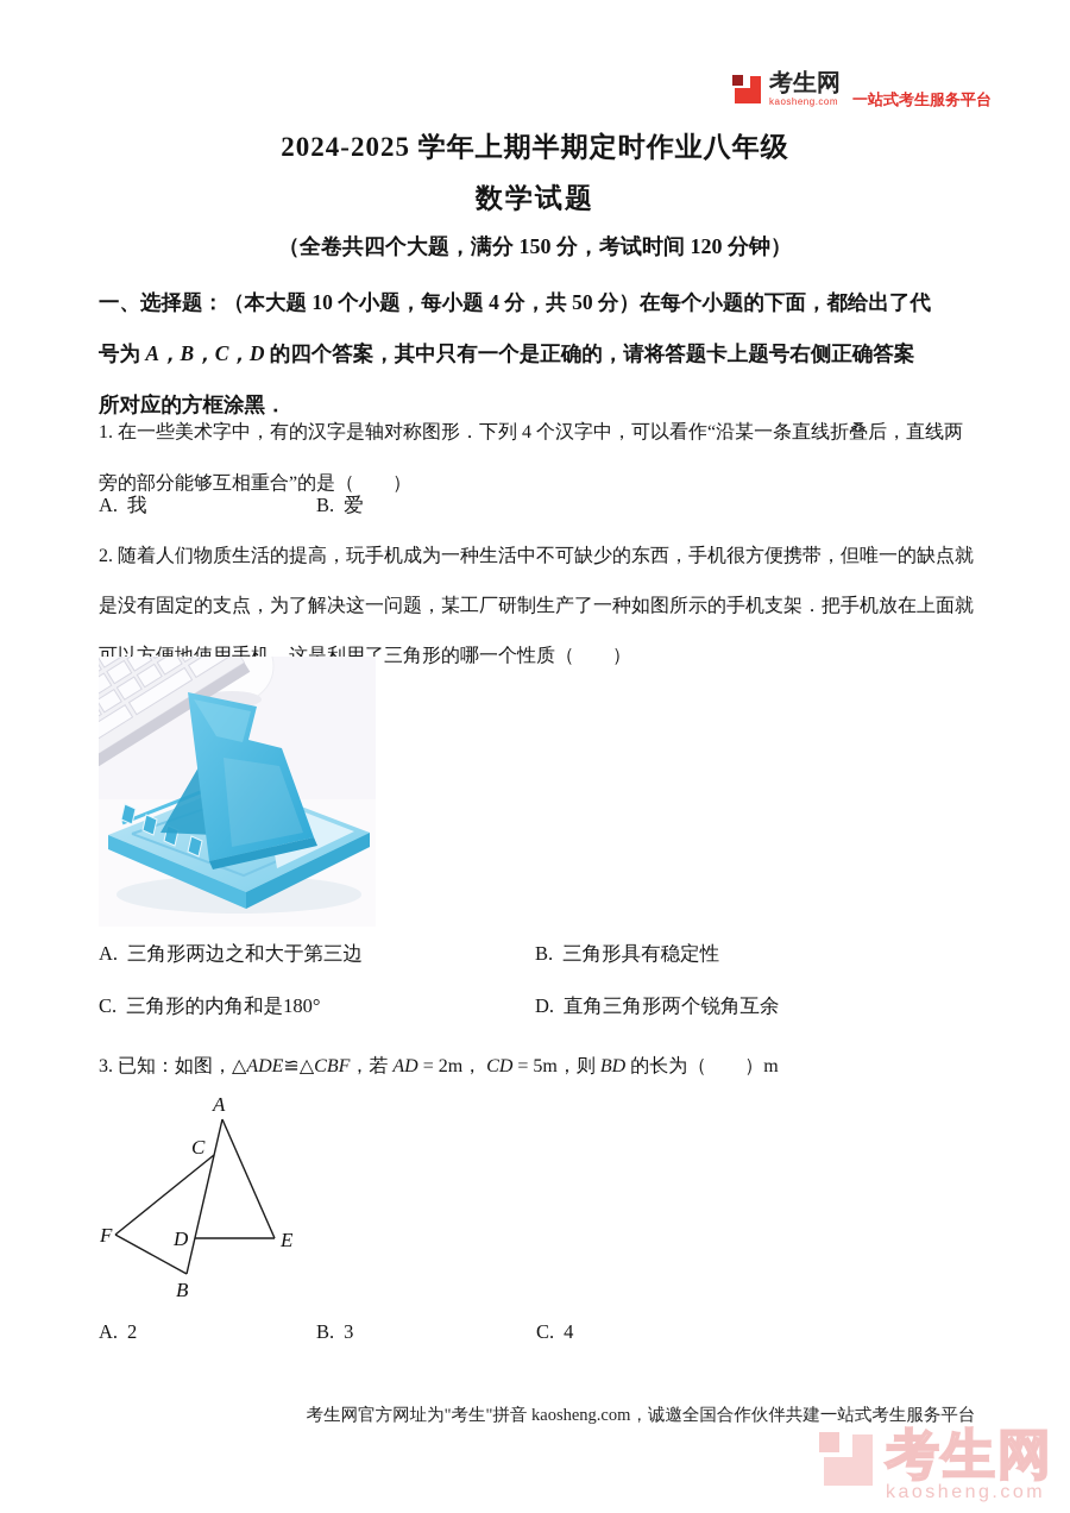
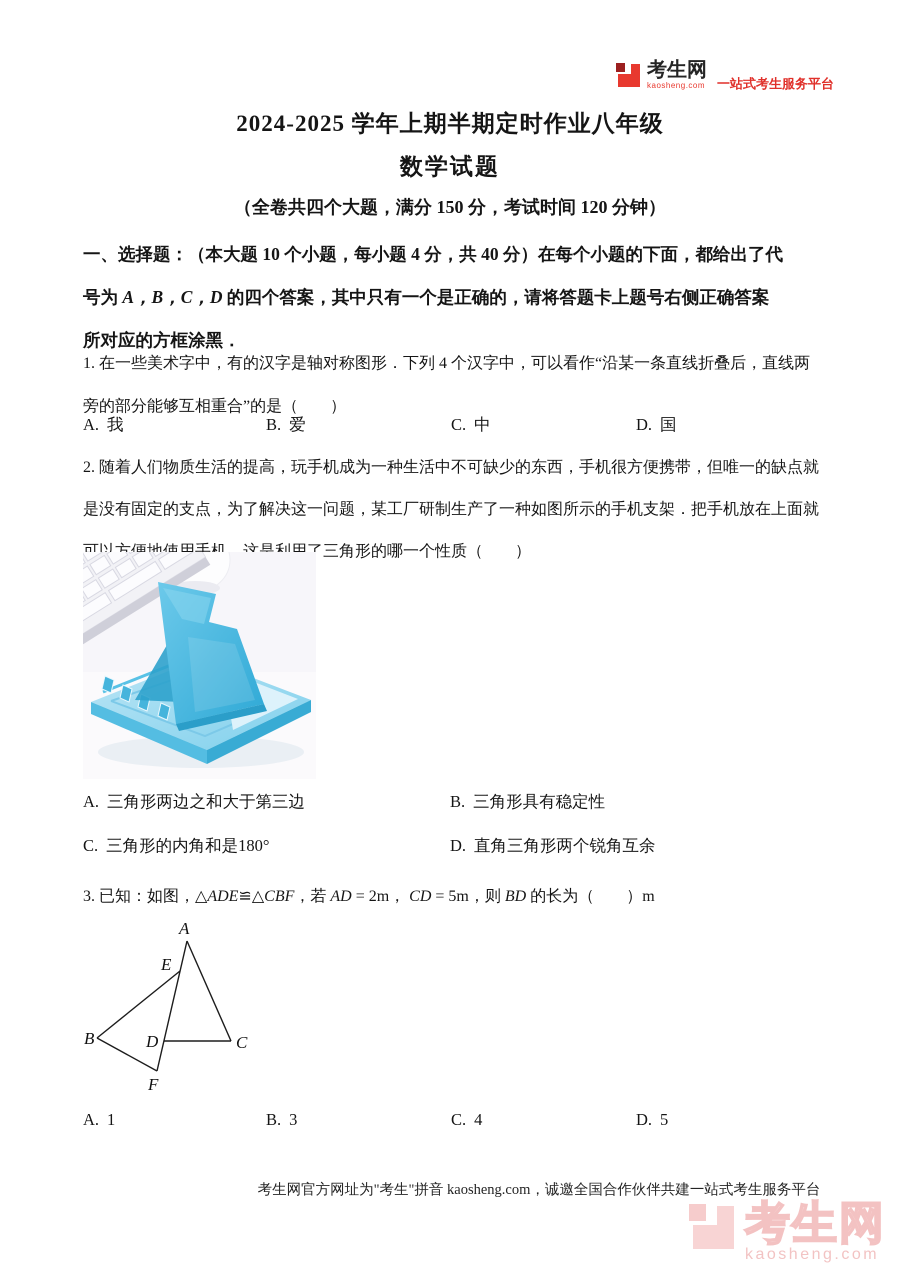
  考生网
  kaosheng.com
  一站式考生服务平台
  2024-2025 学年上期半期定时作业八年级
  数学试题
  （全卷共四个大题，满分 150 分，考试时间 120 分钟）
- 一、选择题：（本大题 10 个小题，每小题 4 分，共 50 分）在每个小题的下面，都给出了代
+ 一、选择题：（本大题 10 个小题，每小题 4 分，共 40 分）在每个小题的下面，都给出了代
  号为 A，B，C，D 的四个答案，其中只有一个是正确的，请将答题卡上题号右侧正确答案
  所对应的方框涂黑．
  1. 在一些美术字中，有的汉字是轴对称图形．下列 4 个汉字中，可以看作“沿某一条直线折叠后，直线两
  旁的部分能够互相重合”的是（ ）
  A. 我
  B. 爱
+ C. 中
+ D. 国
  2. 随着人们物质生活的提高，玩手机成为一种生活中不可缺少的东西，手机很方便携带，但唯一的缺点就
  是没有固定的支点，为了解决这一问题，某工厂研制生产了一种如图所示的手机支架．把手机放在上面就
  A. 三角形两边之和大于第三边
  B. 三角形具有稳定性
  C. 三角形的内角和是180°
  D. 直角三角形两个锐角互余
  3. 已知：如图，△ADE≌△CBF，若 AD = 2m， CD = 5m，则 BD 的长为（ ）m
  A
- C
+ E
- F
+ B
  D
- E
+ C
- B
+ F
- A. 2
+ A. 1
  B. 3
  C. 4
+ D. 5
  考生网官方网址为"考生"拼音 kaosheng.com，诚邀全国合作伙伴共建一站式考生服务平台
  考生网
  kaosheng.com
